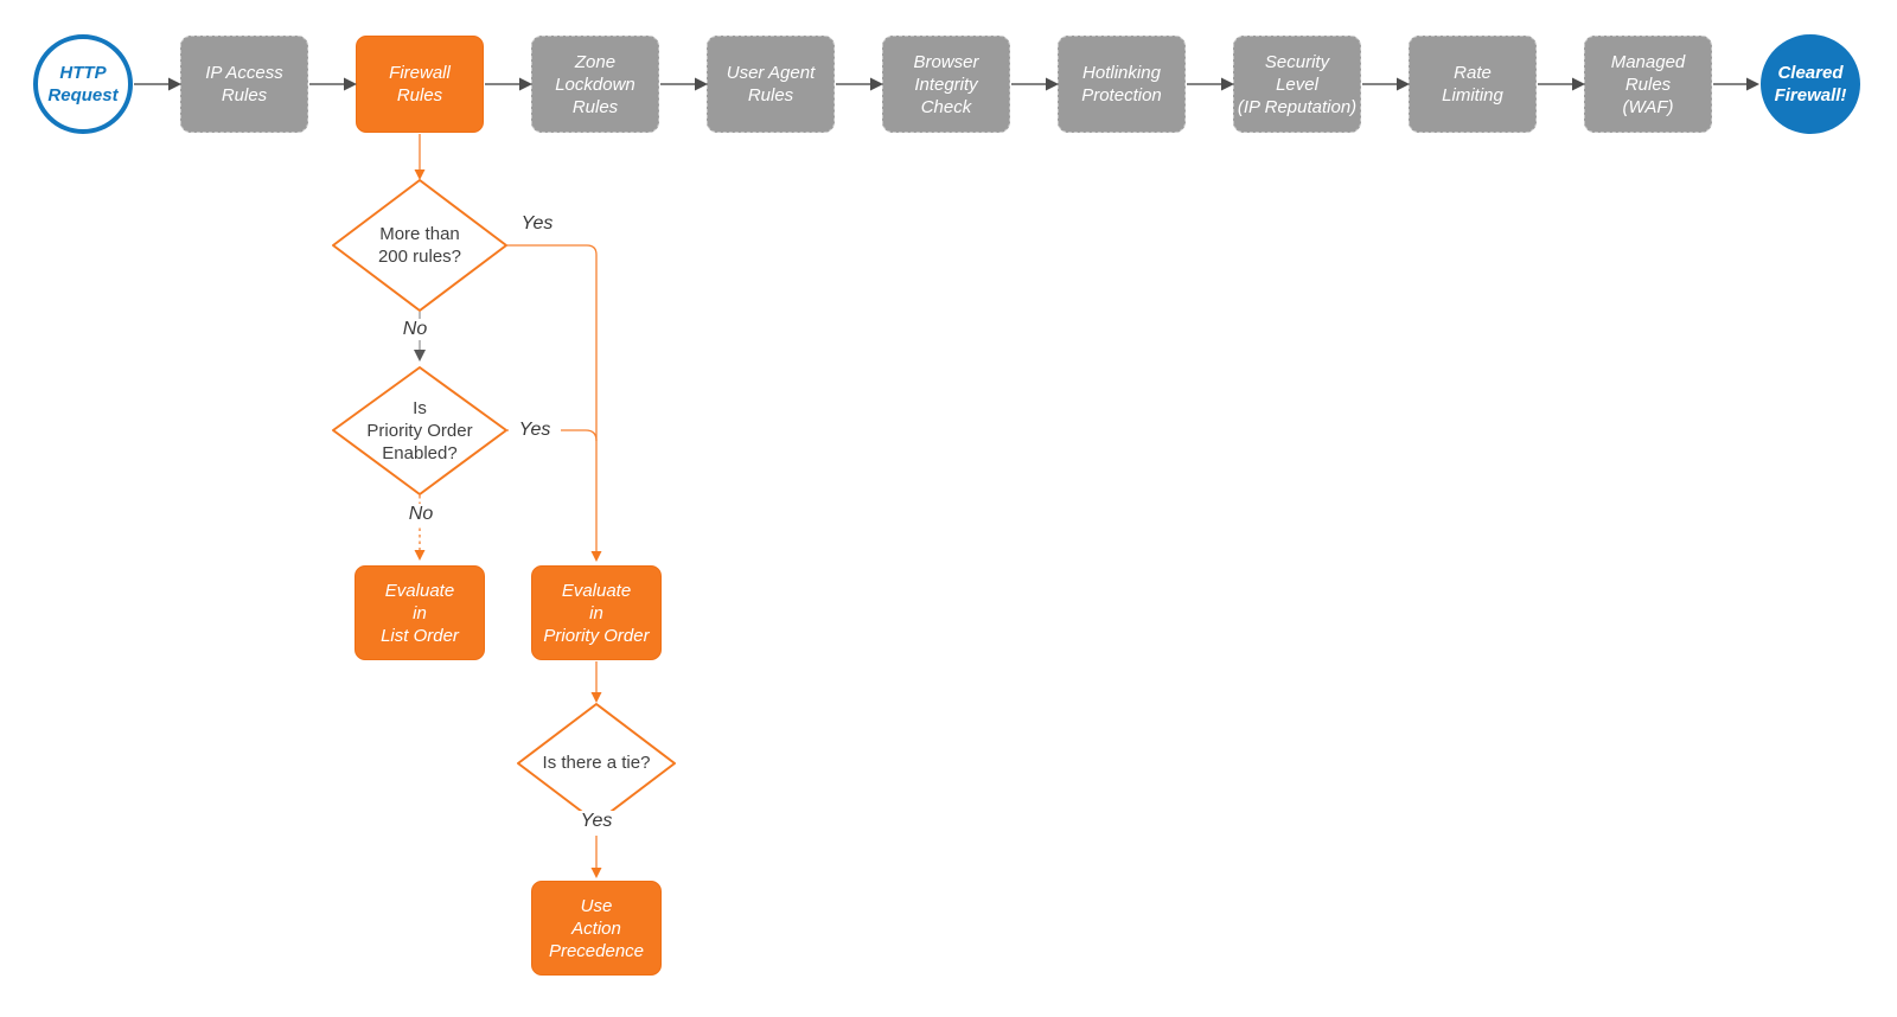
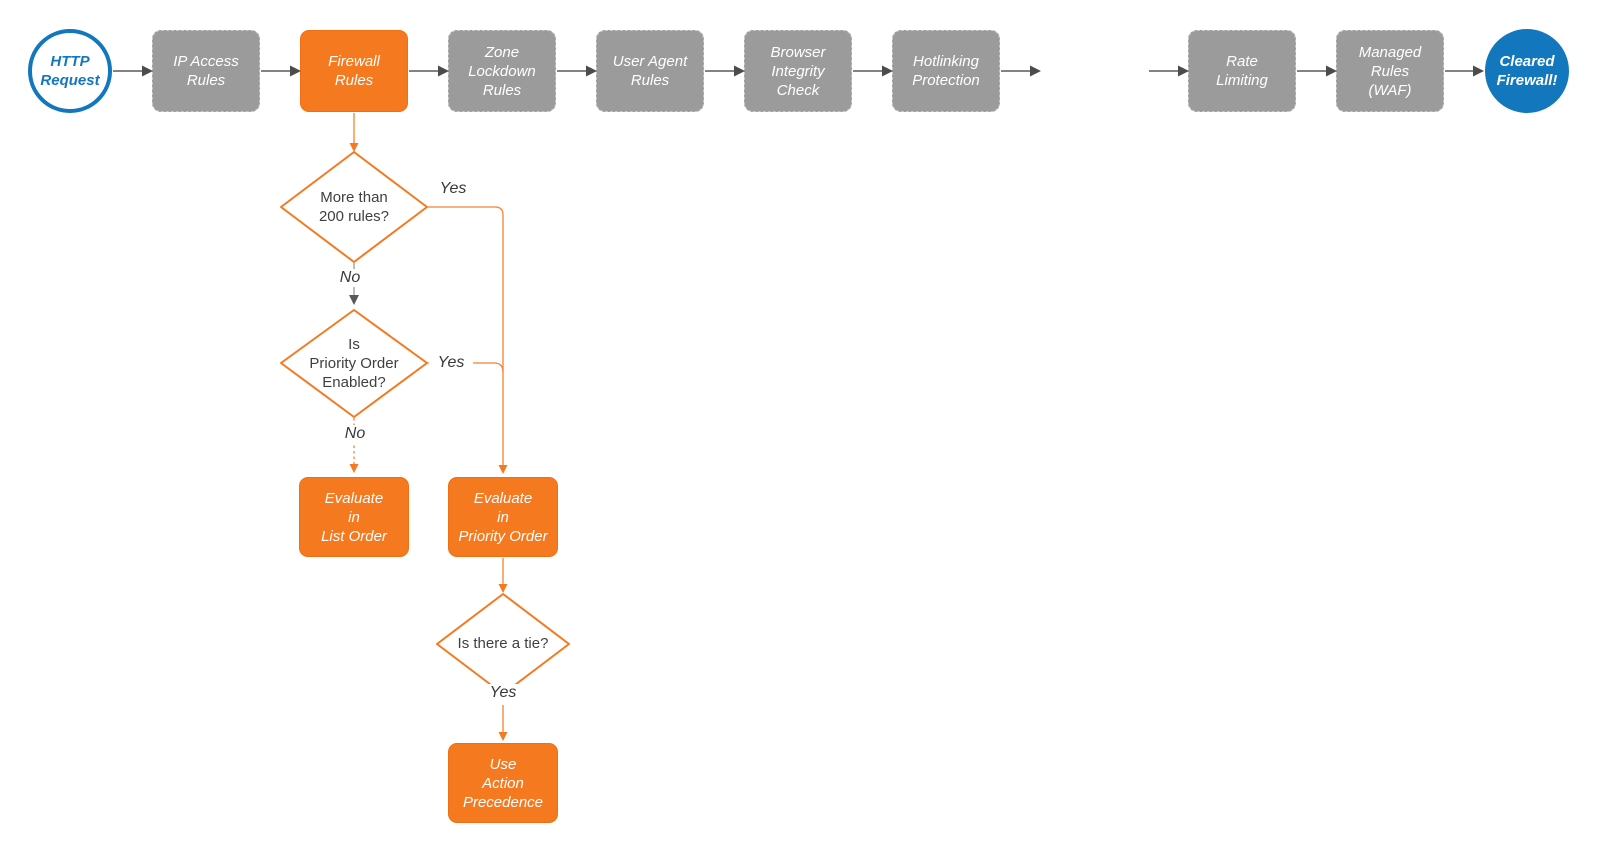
  HTTP
  Request
  Cleared
  Firewall!
  IP Access
  Rules
  Firewall
  Rules
  Zone
  Lockdown
  Rules
  User Agent
  Rules
  Browser
  Integrity
  Check
  Hotlinking
  Protection
- Security
- Level
- (IP Reputation)
  Rate
  Limiting
  Managed
  Rules
  (WAF)
  More than
  200 rules?
  Is
  Priority Order
  Enabled?
  Is there a tie?
  Evaluate
  in
  List Order
  Evaluate
  in
  Priority Order
  Use
  Action
  Precedence
  Yes
  No
  Yes
  No
  Yes
